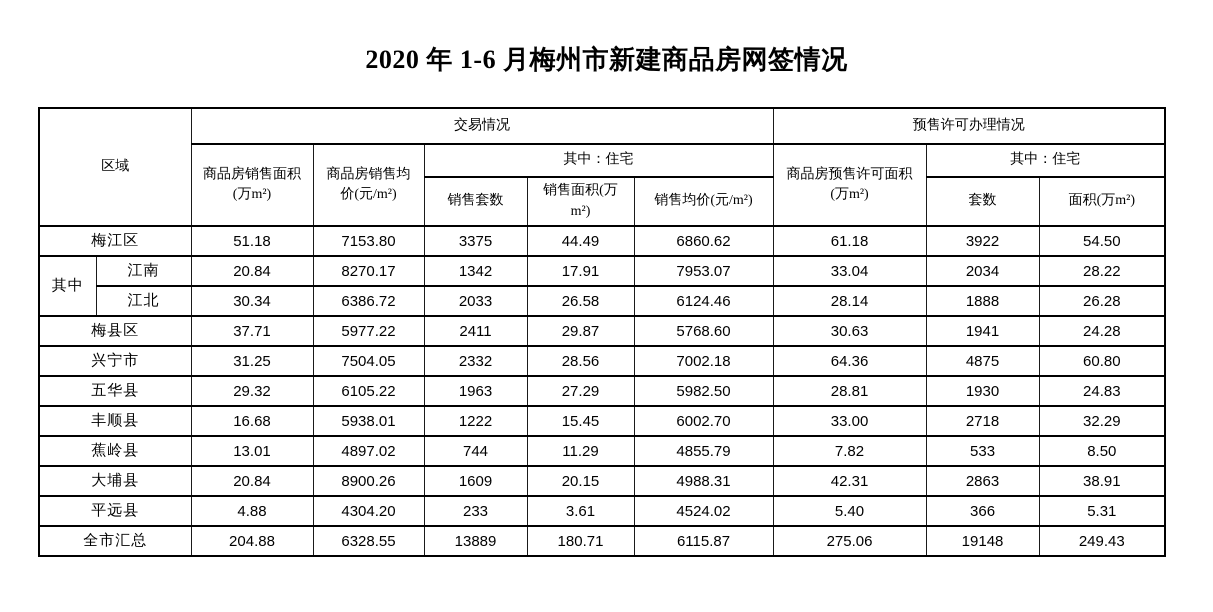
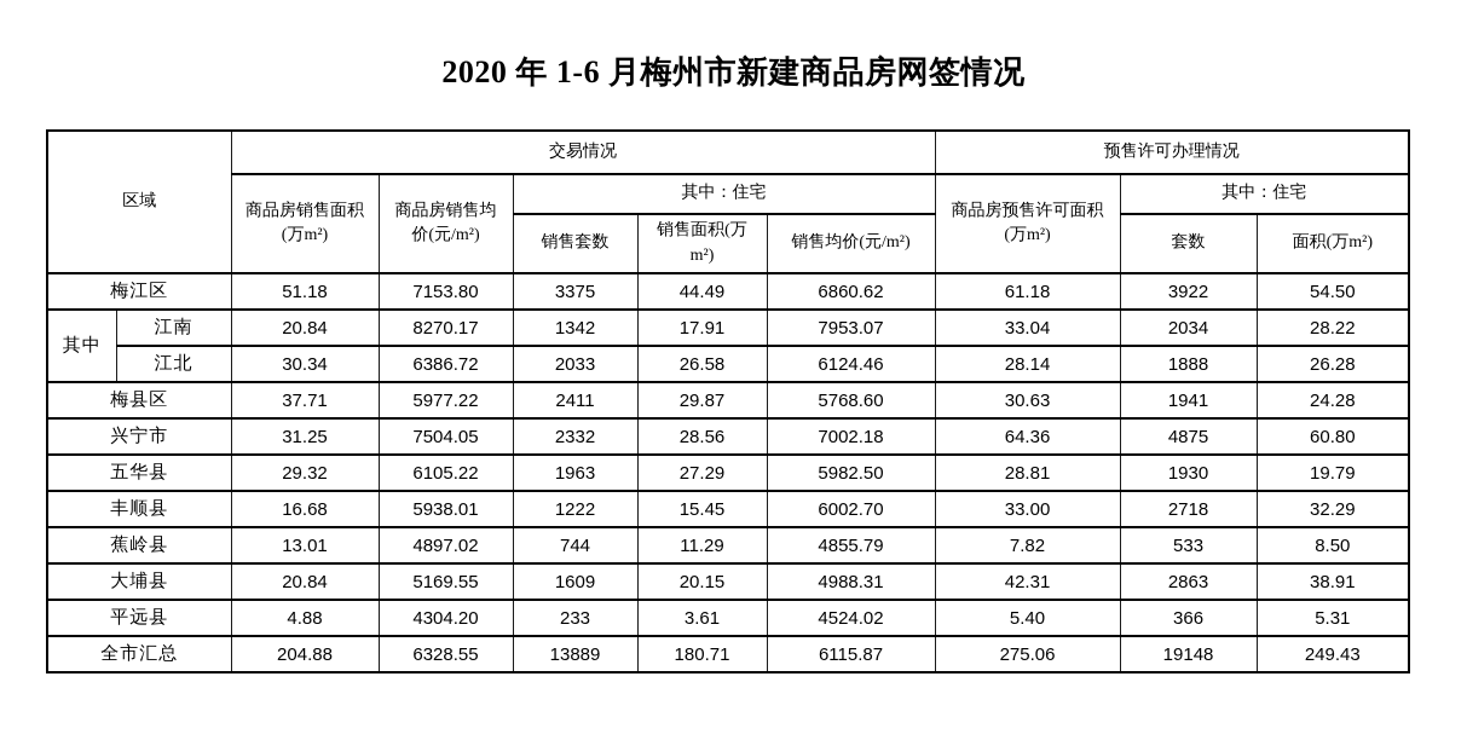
  2020 年 1-6 月梅州市新建商品房网签情况
  区域	交易情况	预售许可办理情况
  商品房销售面积(万m²)	商品房销售均价(元/m²)	其中：住宅	商品房预售许可面积(万m²)	其中：住宅
  销售套数	销售面积(万m²)	销售均价(元/m²)	套数	面积(万m²)
  梅江区	51.18	7153.80	3375	44.49	6860.62	61.18	3922	54.50
  其中	江南	20.84	8270.17	1342	17.91	7953.07	33.04	2034	28.22
  江北	30.34	6386.72	2033	26.58	6124.46	28.14	1888	26.28
  梅县区	37.71	5977.22	2411	29.87	5768.60	30.63	1941	24.28
  兴宁市	31.25	7504.05	2332	28.56	7002.18	64.36	4875	60.80
- 五华县	29.32	6105.22	1963	27.29	5982.50	28.81	1930	24.83
+ 五华县	29.32	6105.22	1963	27.29	5982.50	28.81	1930	19.79
  丰顺县	16.68	5938.01	1222	15.45	6002.70	33.00	2718	32.29
  蕉岭县	13.01	4897.02	744	11.29	4855.79	7.82	533	8.50
- 大埔县	20.84	8900.26	1609	20.15	4988.31	42.31	2863	38.91
+ 大埔县	20.84	5169.55	1609	20.15	4988.31	42.31	2863	38.91
  平远县	4.88	4304.20	233	3.61	4524.02	5.40	366	5.31
  全市汇总	204.88	6328.55	13889	180.71	6115.87	275.06	19148	249.43
